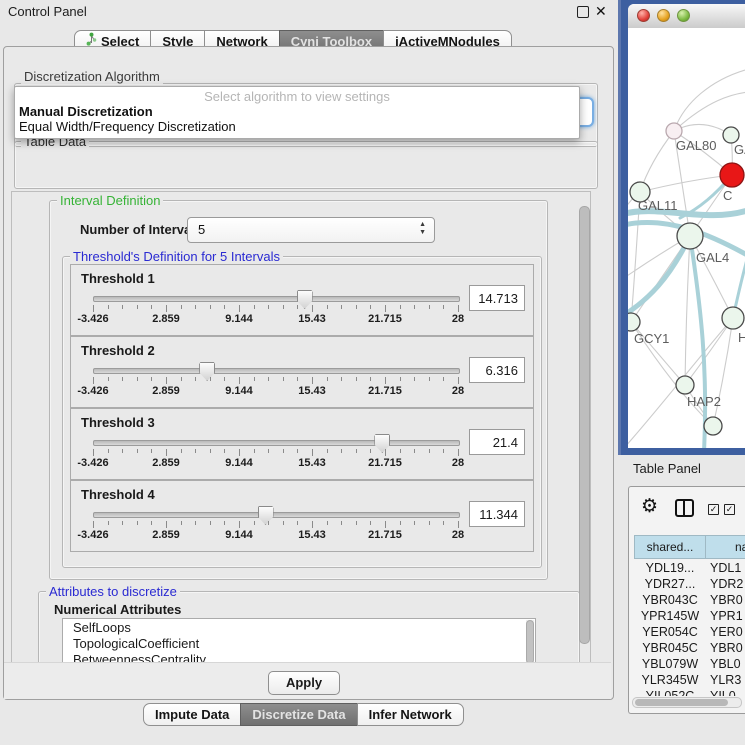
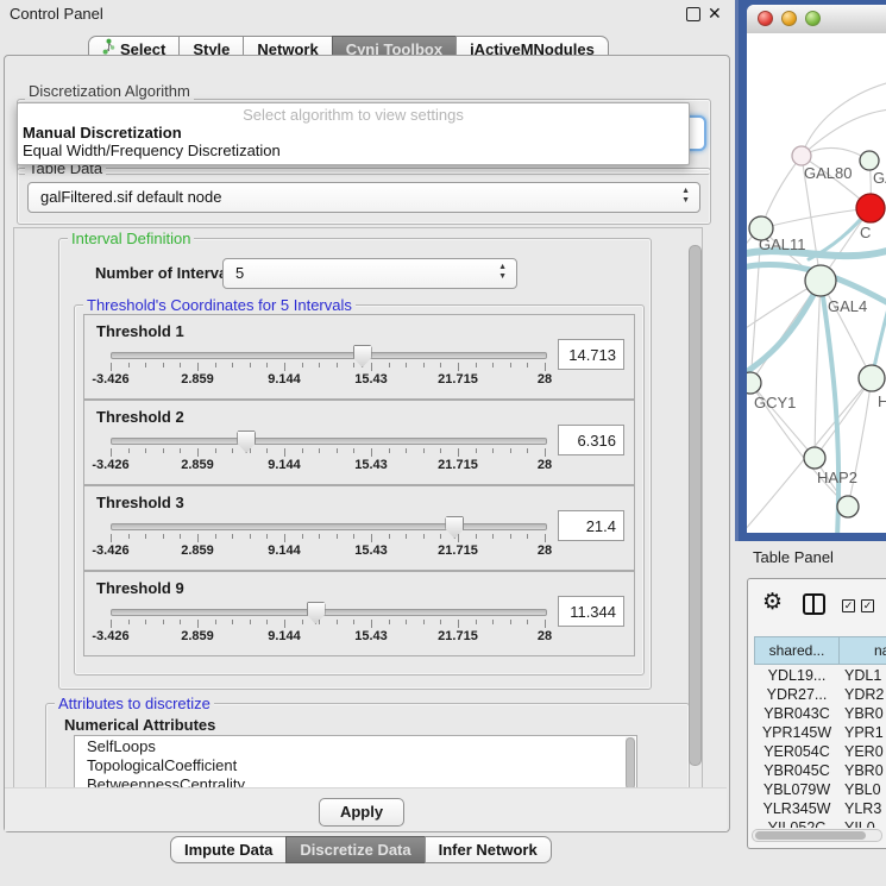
  Control Panel
  ✕
  Select
  Style
  Network
  Cyni Toolbox
  jActiveMNodules
  Discretization Algorithm
  Select algorithm to view settings
  Manual Discretization
  Equal Width/Frequency Discretization
  Table Data
+ galFiltered.sif default node
  Interval Definition
  Number of Interv
  5
- Threshold's Definition for 5 Intervals
+ Threshold's Coordinates for 5 Intervals
  Threshold 1
  -3.426
  2.859
  9.144
  15.43
  21.715
  28
  14.713
  Threshold 2
  -3.426
  2.859
  9.144
  15.43
  21.715
  28
  6.316
  Threshold 3
  -3.426
  2.859
  9.144
  15.43
  21.715
  28
  21.4
- Threshold 4
+ Threshold 9
  -3.426
  2.859
  9.144
  15.43
  21.715
  28
  11.344
  Attributes to discretize
  Numerical Attributes
  SelfLoops
  TopologicalCoefficient
  BetweennessCentrality
  Apply
  Impute Data
  Discretize Data
  Infer Network
  GAL80
  C
  GAL11
  GAL4
  GCY1
  H
  HAP2
  Table Panel
  ⚙
  ✓
  ✓
  shared...
  YDL19...
  YDL1
  YDR27...
  YDR2
  YBR043C
  YBR0
  YPR145W
  YPR1
  YER054C
  YER0
  YBR045C
  YBR0
  YBL079W
  YBL0
  YLR345W
  YLR3
